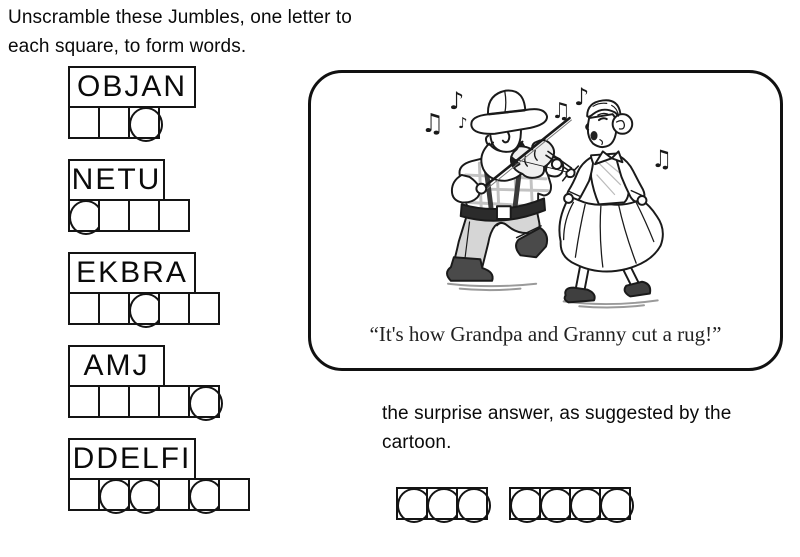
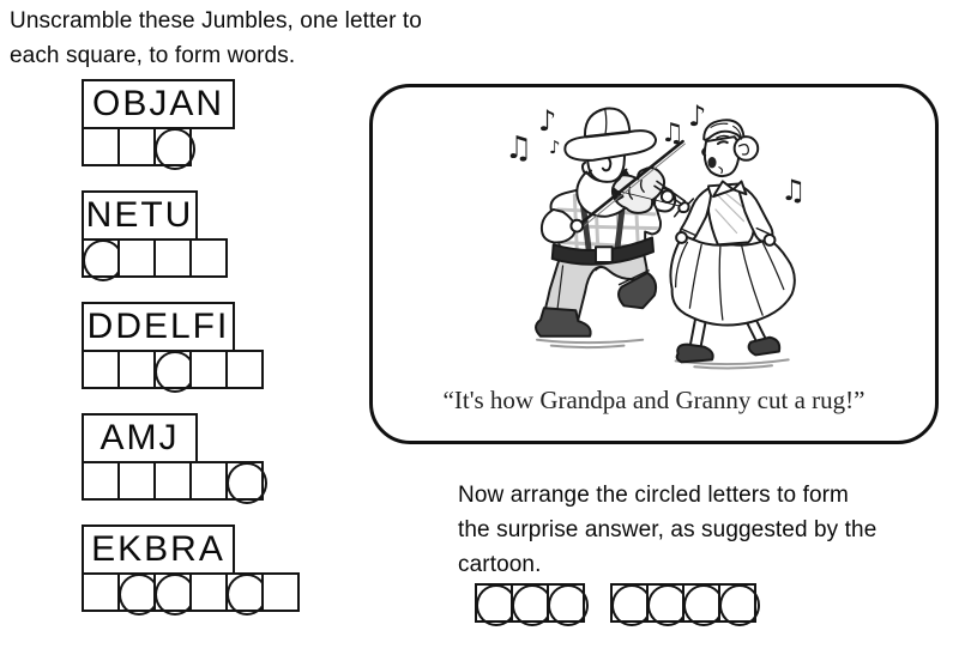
  Unscramble these Jumbles, one letter to
  each square, to form words.
  OBJAN
  NETU
- EKBRA
+ DDELFI
  AMJ
- DDELFI
+ EKBRA
  ♪
  ♫
  ♪
  ♫
  ♪
  ♫
  “It's how Grandpa and Granny cut a rug!”
+ Now arrange the circled letters to form
  the surprise answer, as suggested by the
  cartoon.
